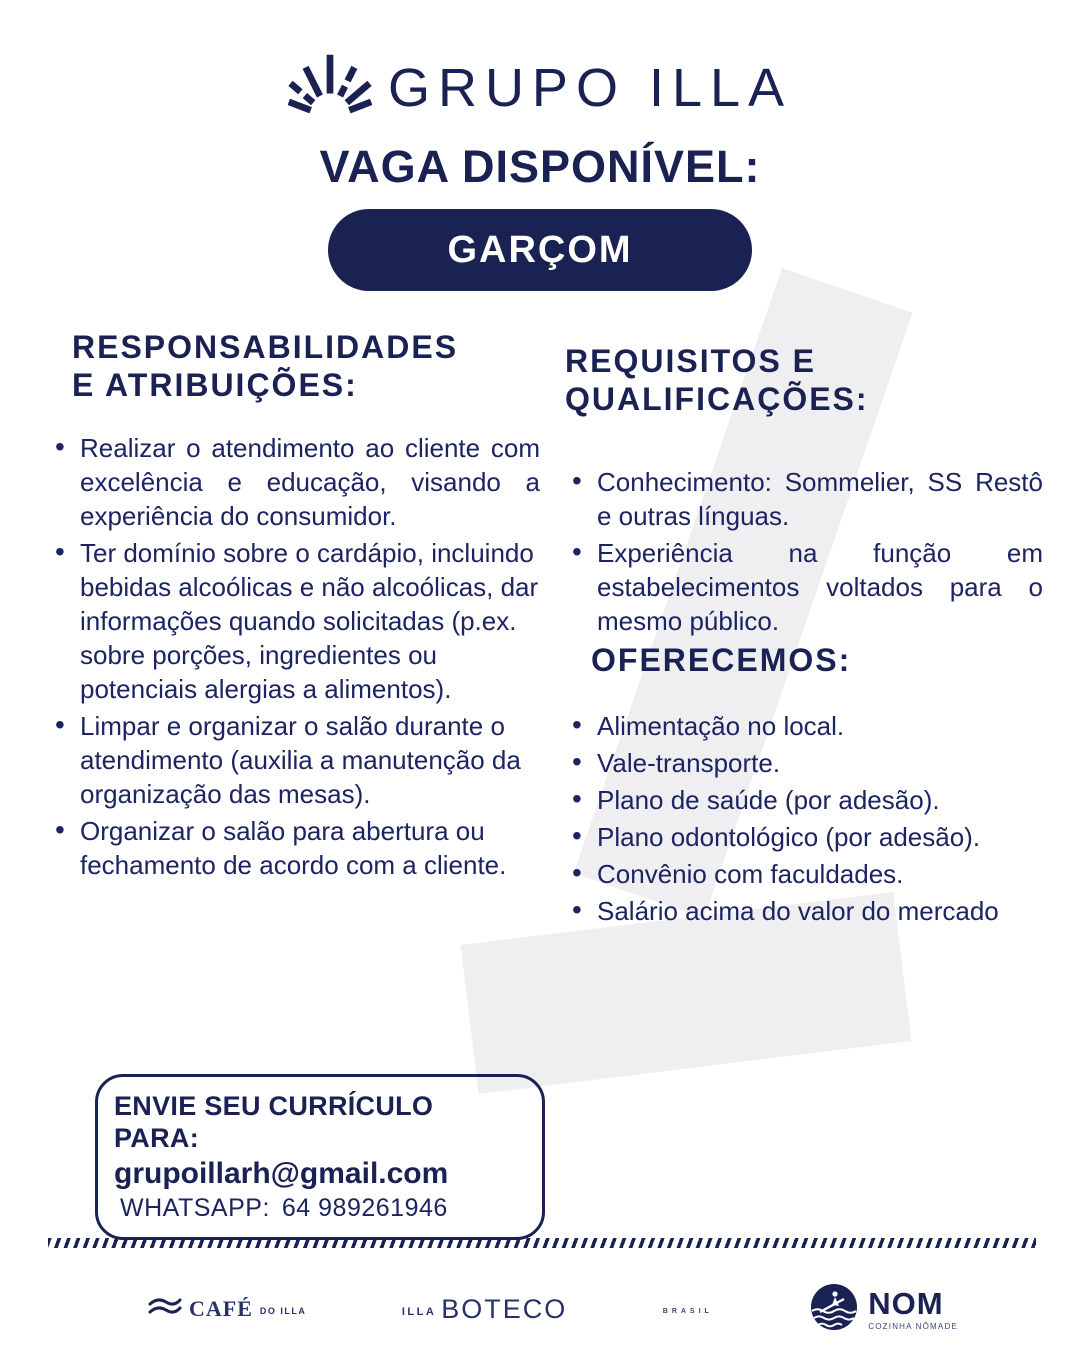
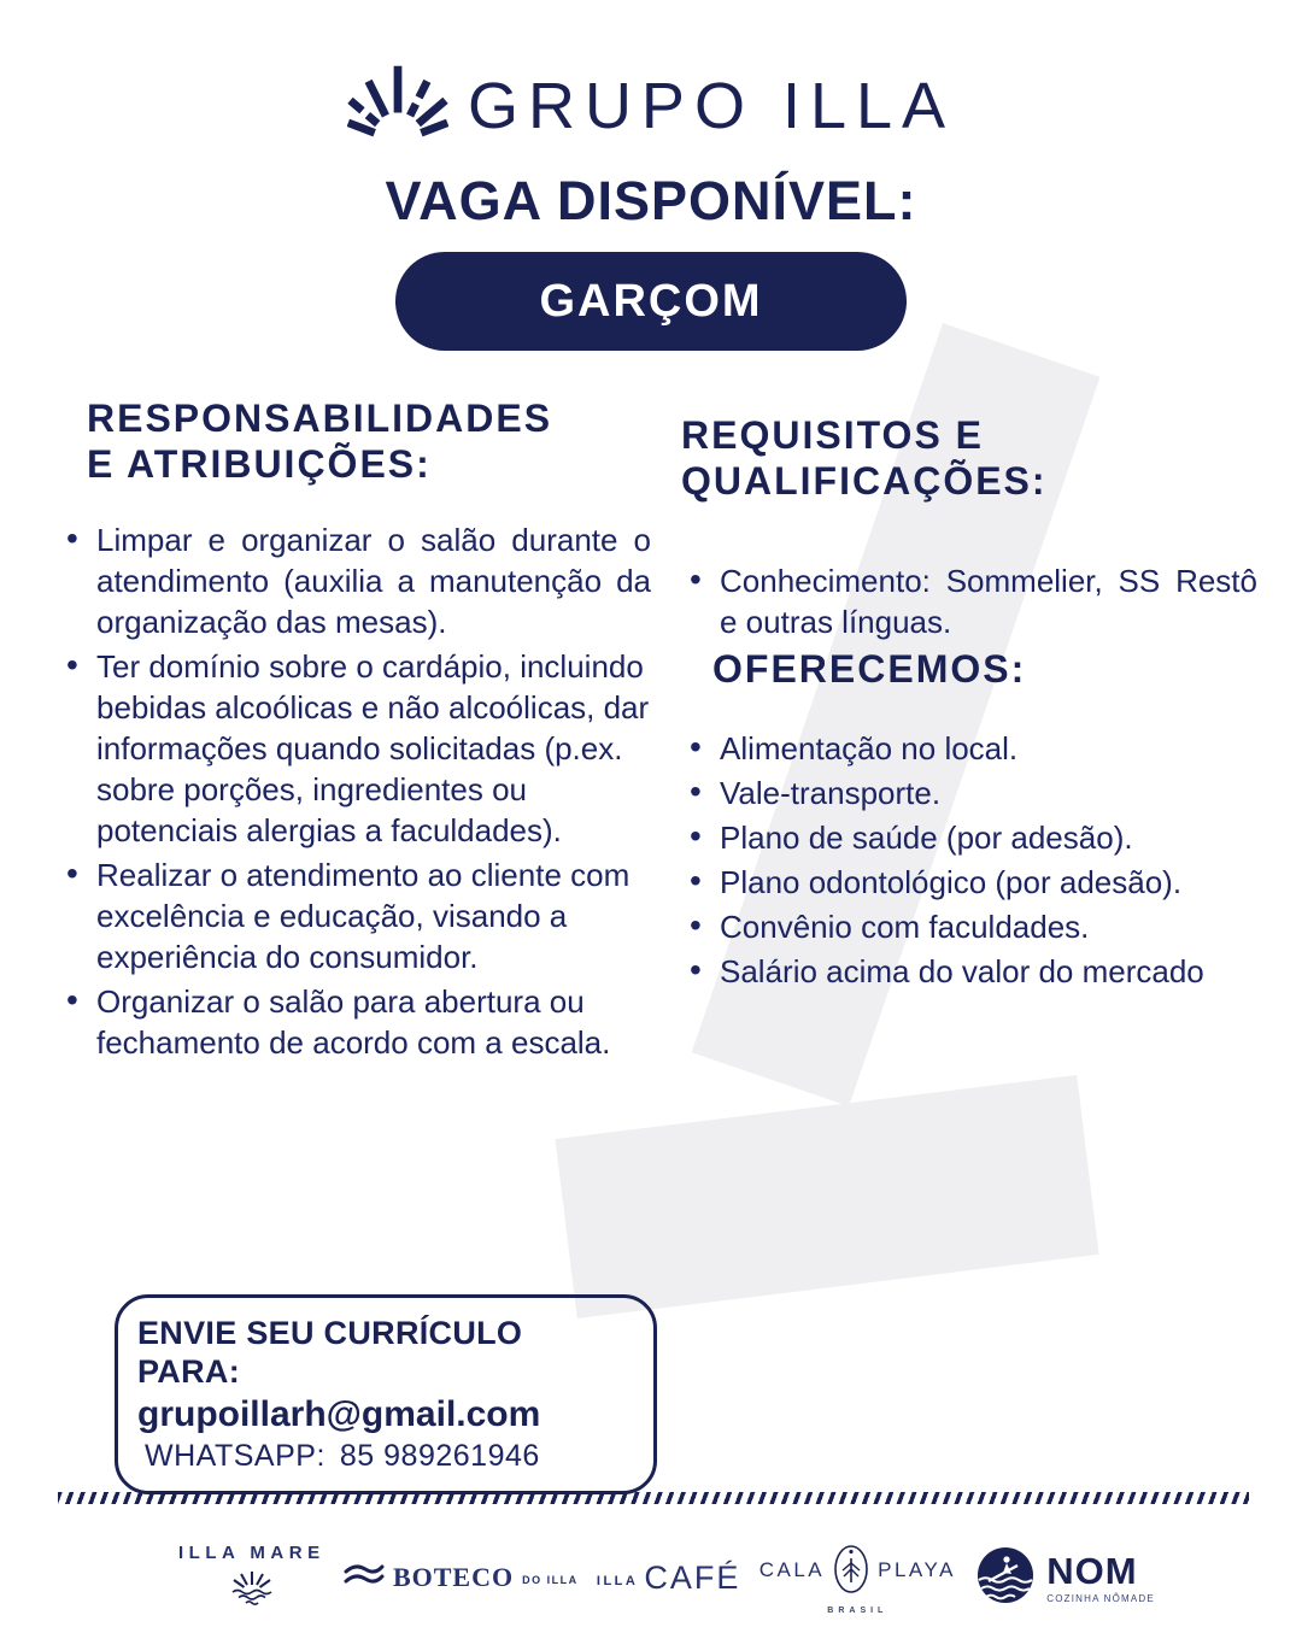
  GRUPO ILLA
  VAGA DISPONÍVEL:
  GARÇOM
  RESPONSABILIDADES
  E ATRIBUIÇÕES:
- Realizar o atendimento ao cliente com excelência e educação, visando a experiência do consumidor.
+ Limpar e organizar o salão durante o atendimento (auxilia a manutenção da organização das mesas).
- Ter domínio sobre o cardápio, incluindo bebidas alcoólicas e não alcoólicas, dar informações quando solicitadas (p.ex. sobre porções, ingredientes ou potenciais alergias a alimentos).
+ Ter domínio sobre o cardápio, incluindo bebidas alcoólicas e não alcoólicas, dar informações quando solicitadas (p.ex. sobre porções, ingredientes ou potenciais alergias a faculdades).
- Limpar e organizar o salão durante o atendimento (auxilia a manutenção da organização das mesas).
+ Realizar o atendimento ao cliente com excelência e educação, visando a experiência do consumidor.
- Organizar o salão para abertura ou fechamento de acordo com a cliente.
+ Organizar o salão para abertura ou fechamento de acordo com a escala.
  REQUISITOS E
  QUALIFICAÇÕES:
  Conhecimento: Sommelier, SS Restô e outras línguas.
- Experiência na função em estabelecimentos voltados para o mesmo público.
  OFERECEMOS:
  Alimentação no local.
  Vale-transporte.
  Plano de saúde (por adesão).
  Plano odontológico (por adesão).
  Convênio com faculdades.
  Salário acima do valor do mercado
  ENVIE SEU CURRÍCULO PARA:
  grupoillarh@gmail.com
- WHATSAPP: 64 989261946
+ WHATSAPP: 85 989261946
+ ILLA MARE
- CAFÉ
+ BOTECO
  DO ILLA
  ILLA
- BOTECO
+ CAFÉ
+ CALA
+ PLAYA
  NOM
  COZINHA NÔMADE
